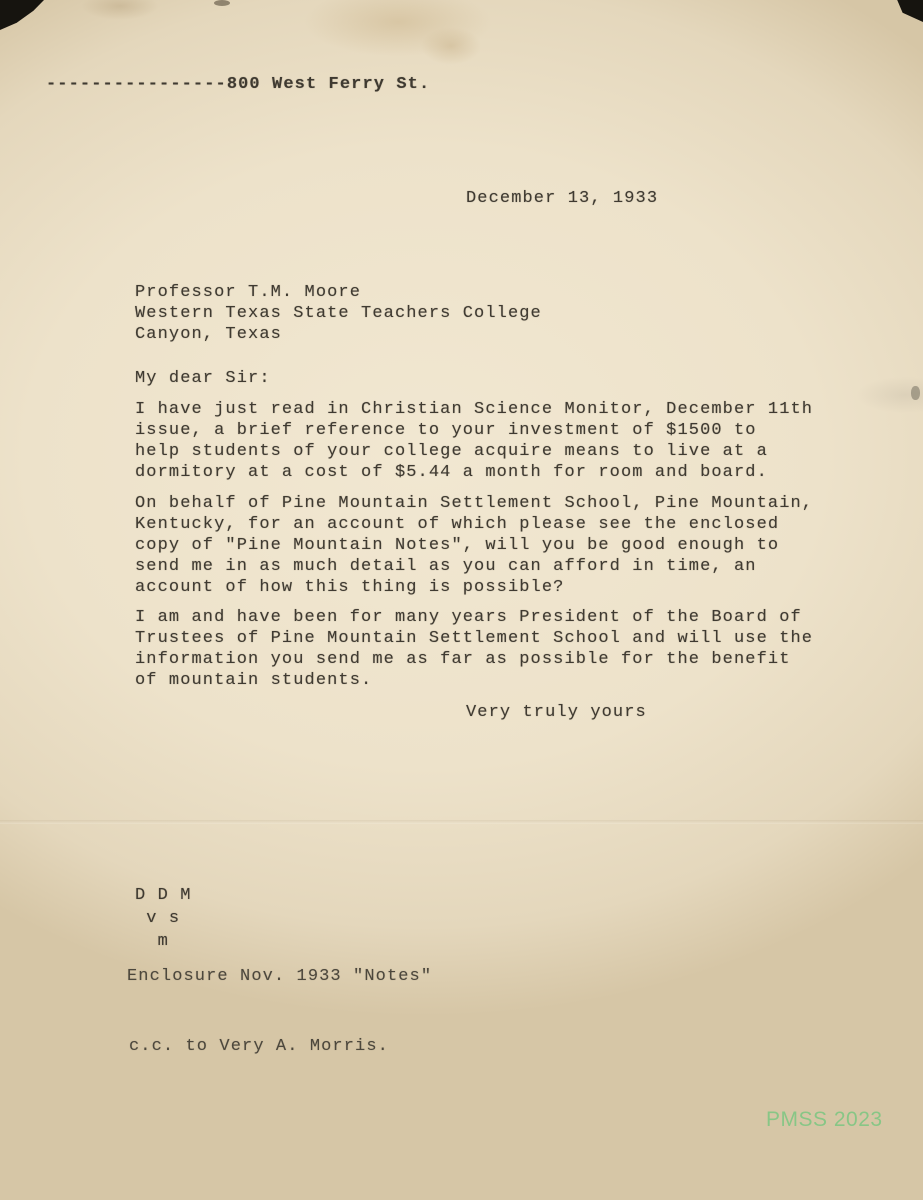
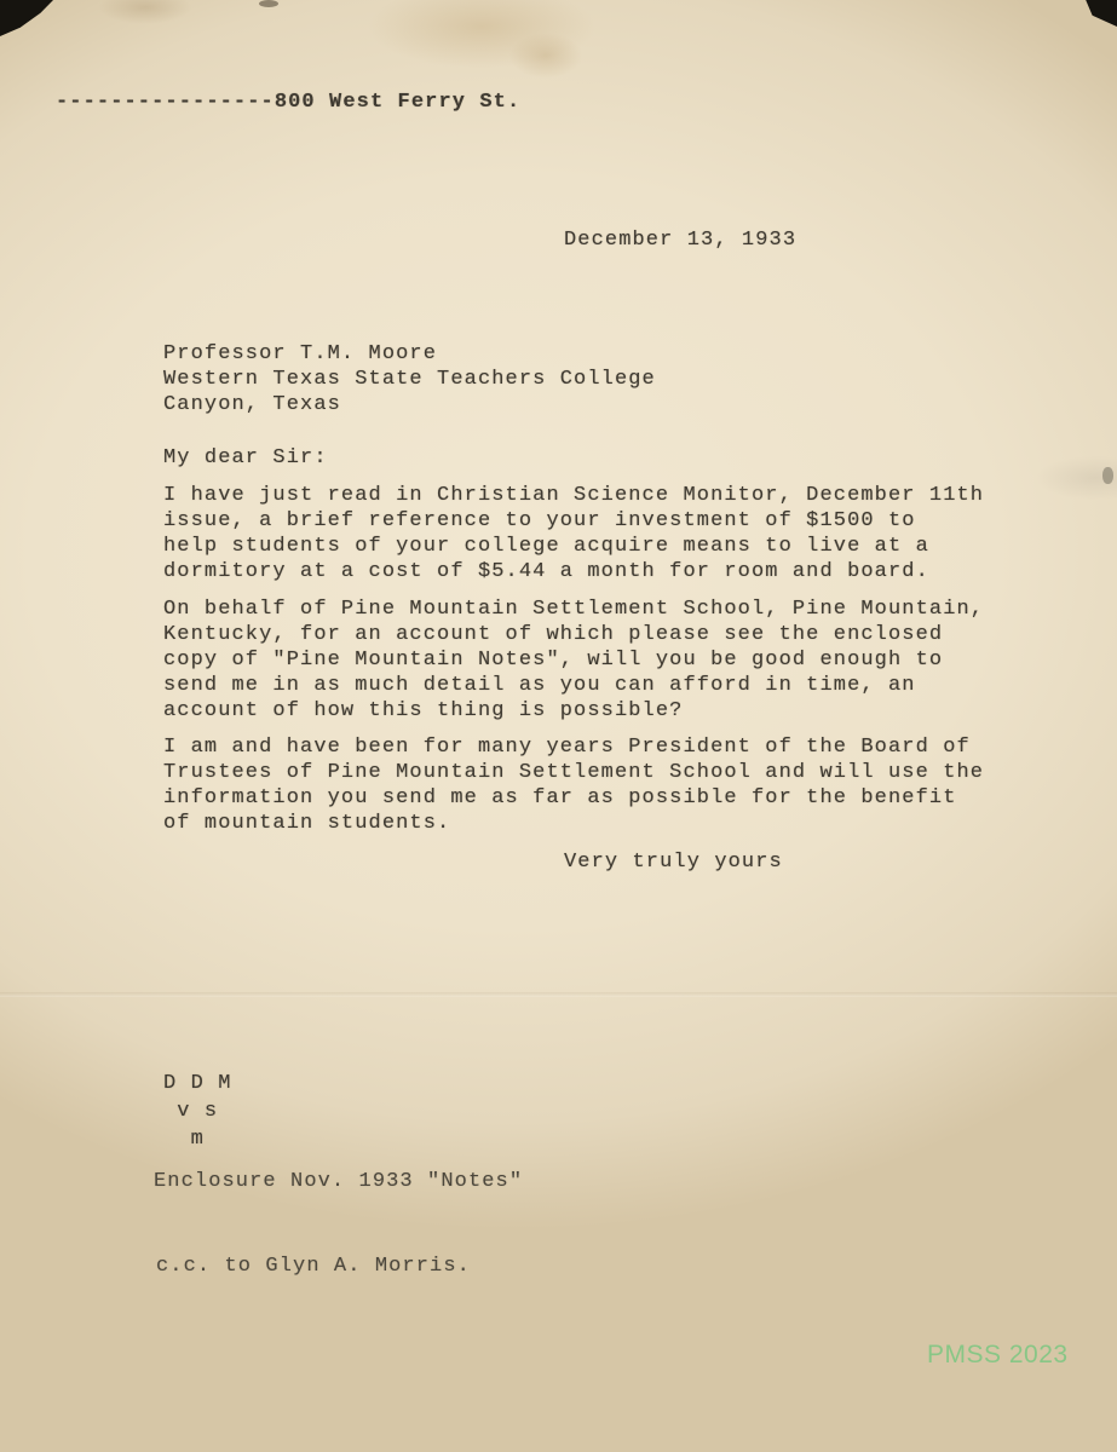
  ----------------800 West Ferry St.
  December 13, 1933
  Professor T.M. Moore
  Western Texas State Teachers College
  Canyon, Texas
  My dear Sir:
  I have just read in Christian Science Monitor, December 11th
  issue, a brief reference to your investment of $1500 to
  help students of your college acquire means to live at a
  dormitory at a cost of $5.44 a month for room and board.
  On behalf of Pine Mountain Settlement School, Pine Mountain,
  Kentucky, for an account of which please see the enclosed
  copy of "Pine Mountain Notes", will you be good enough to
  send me in as much detail as you can afford in time, an
  account of how this thing is possible?
  I am and have been for many years President of the Board of
  Trustees of Pine Mountain Settlement School and will use the
  information you send me as far as possible for the benefit
  of mountain students.
  Very truly yours
  D D M
  v s
  m
  Enclosure Nov. 1933 "Notes"
- c.c. to Very A. Morris.
+ c.c. to Glyn A. Morris.
  PMSS 2023
